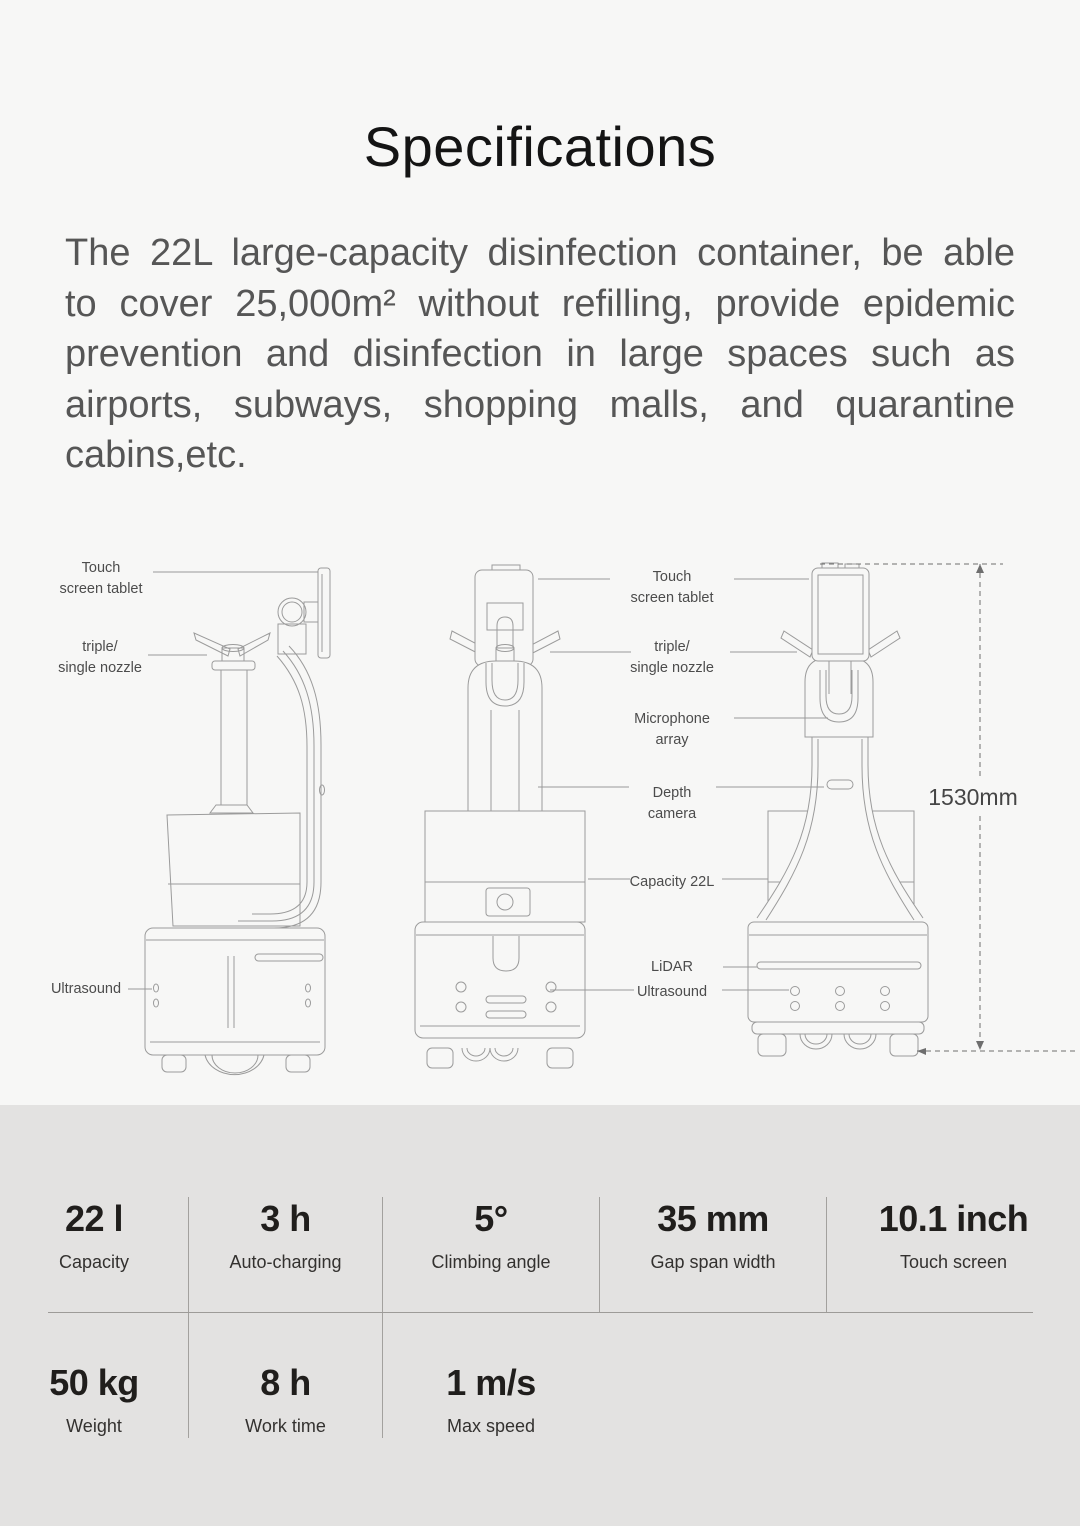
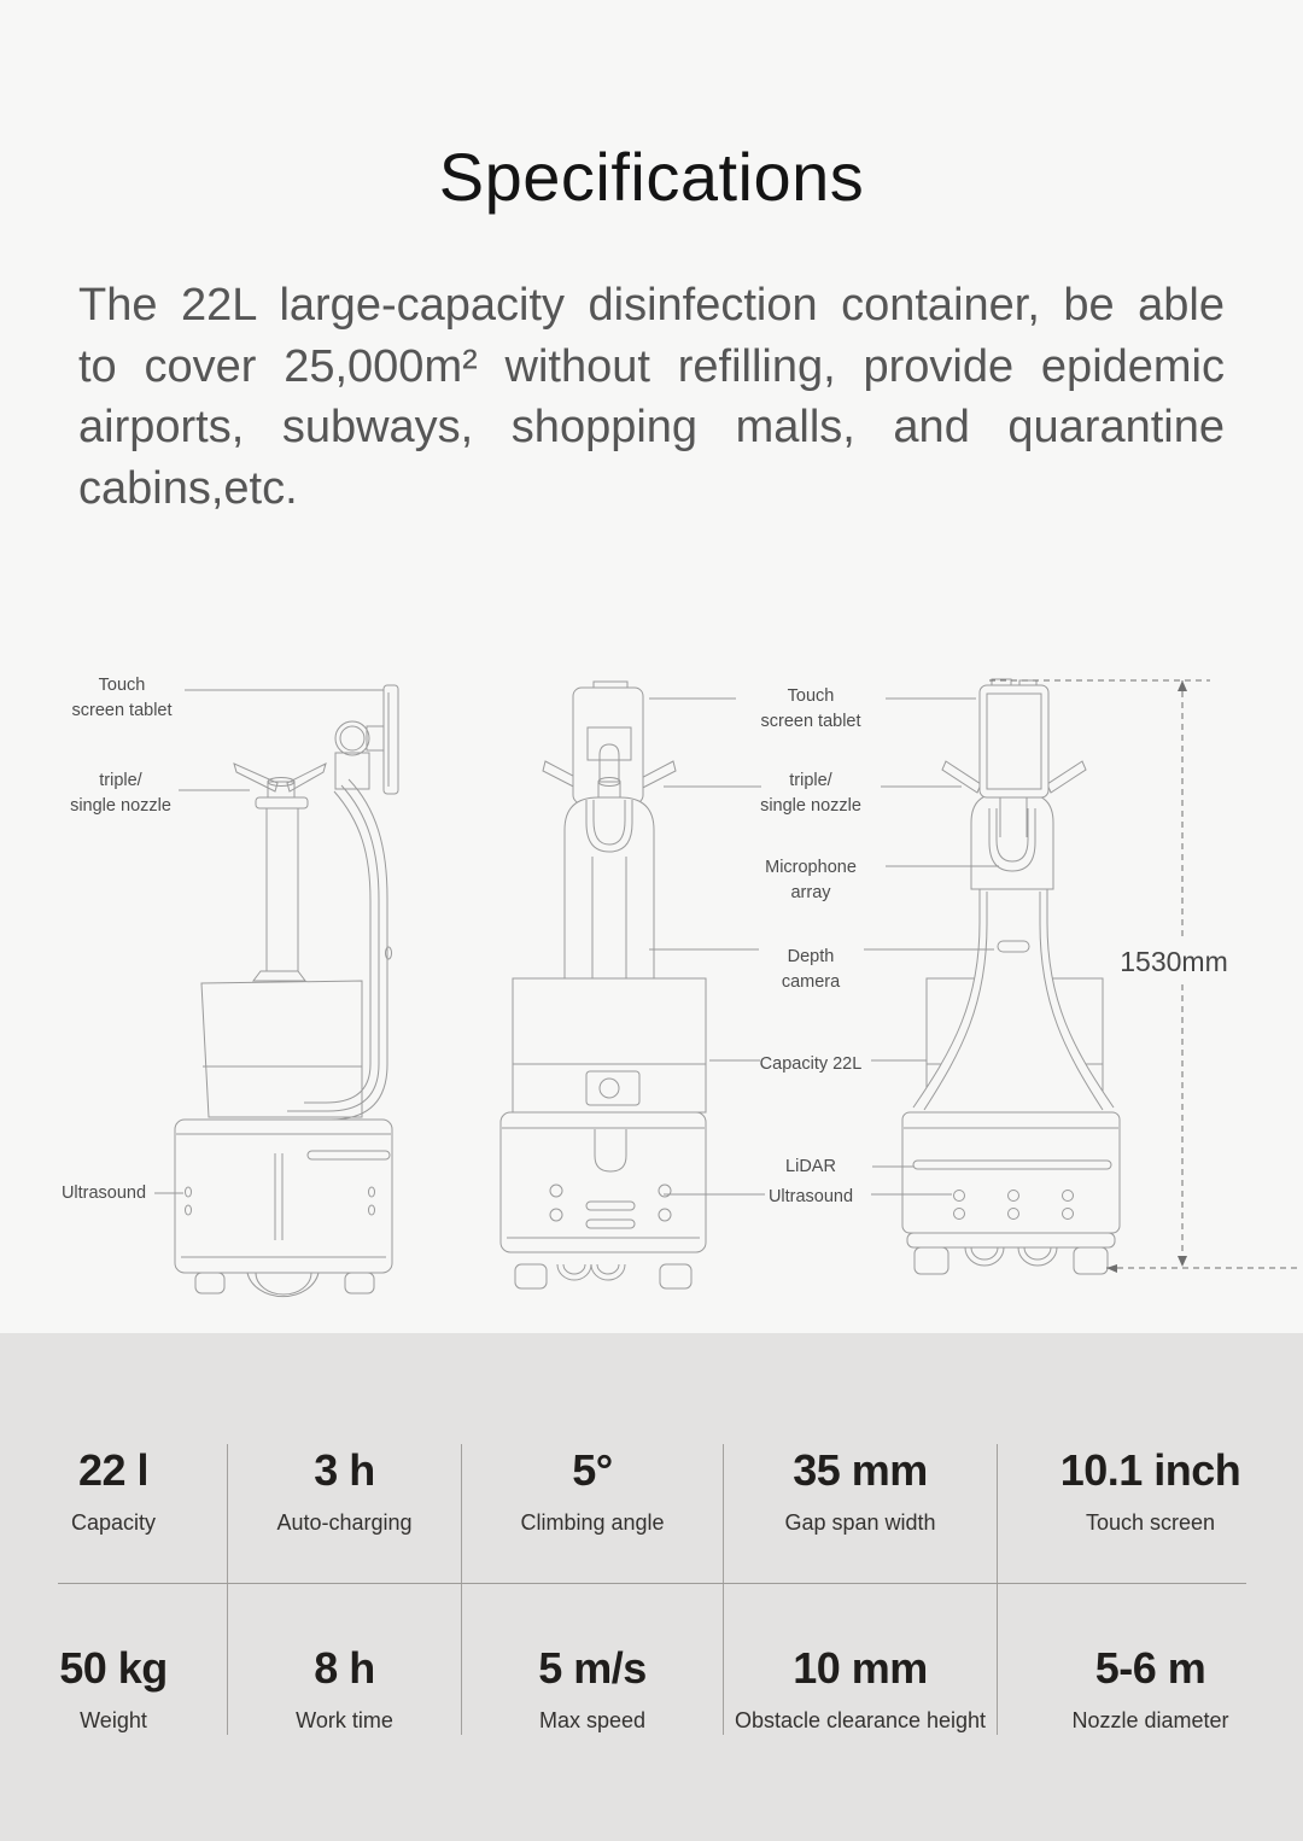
  Specifications
  The 22L large-capacity disinfection container, be able
  to cover 25,000m² without refilling, provide epidemic
- prevention and disinfection in large spaces such as
  airports, subways, shopping malls, and quarantine
  cabins,etc.
  Touch
  screen tablet
  triple/
  single nozzle
  Ultrasound
  Touch
  screen tablet
  triple/
  single nozzle
  Microphone
  array
  Depth
  camera
  Capacity 22L
  LiDAR
  Ultrasound
  1530mm
  22 l
  Capacity
  3 h
  Auto-charging
  5°
  Climbing angle
  35 mm
  Gap span width
  10.1 inch
  Touch screen
  50 kg
  Weight
  8 h
  Work time
- 1 m/s
+ 5 m/s
  Max speed
+ 10 mm
+ Obstacle clearance height
+ 5-6 m
+ Nozzle diameter
